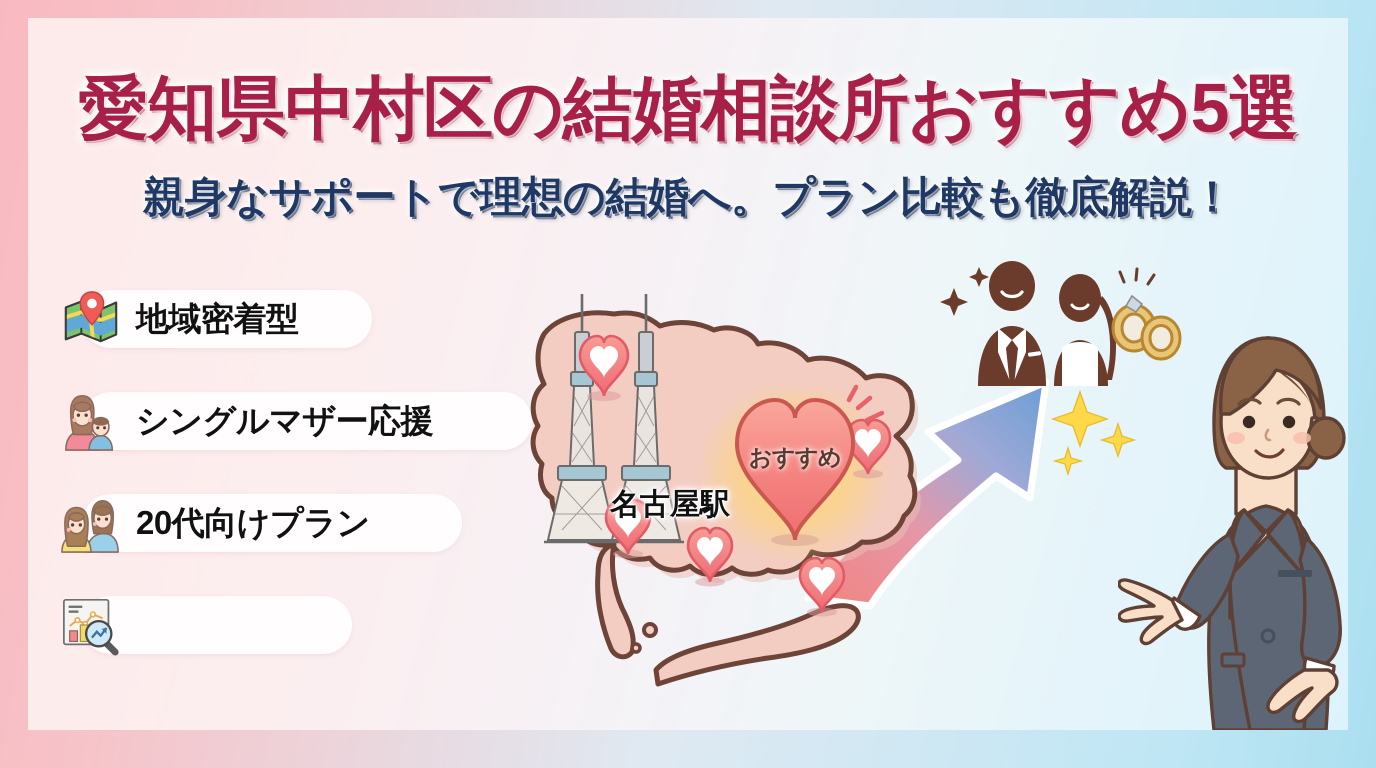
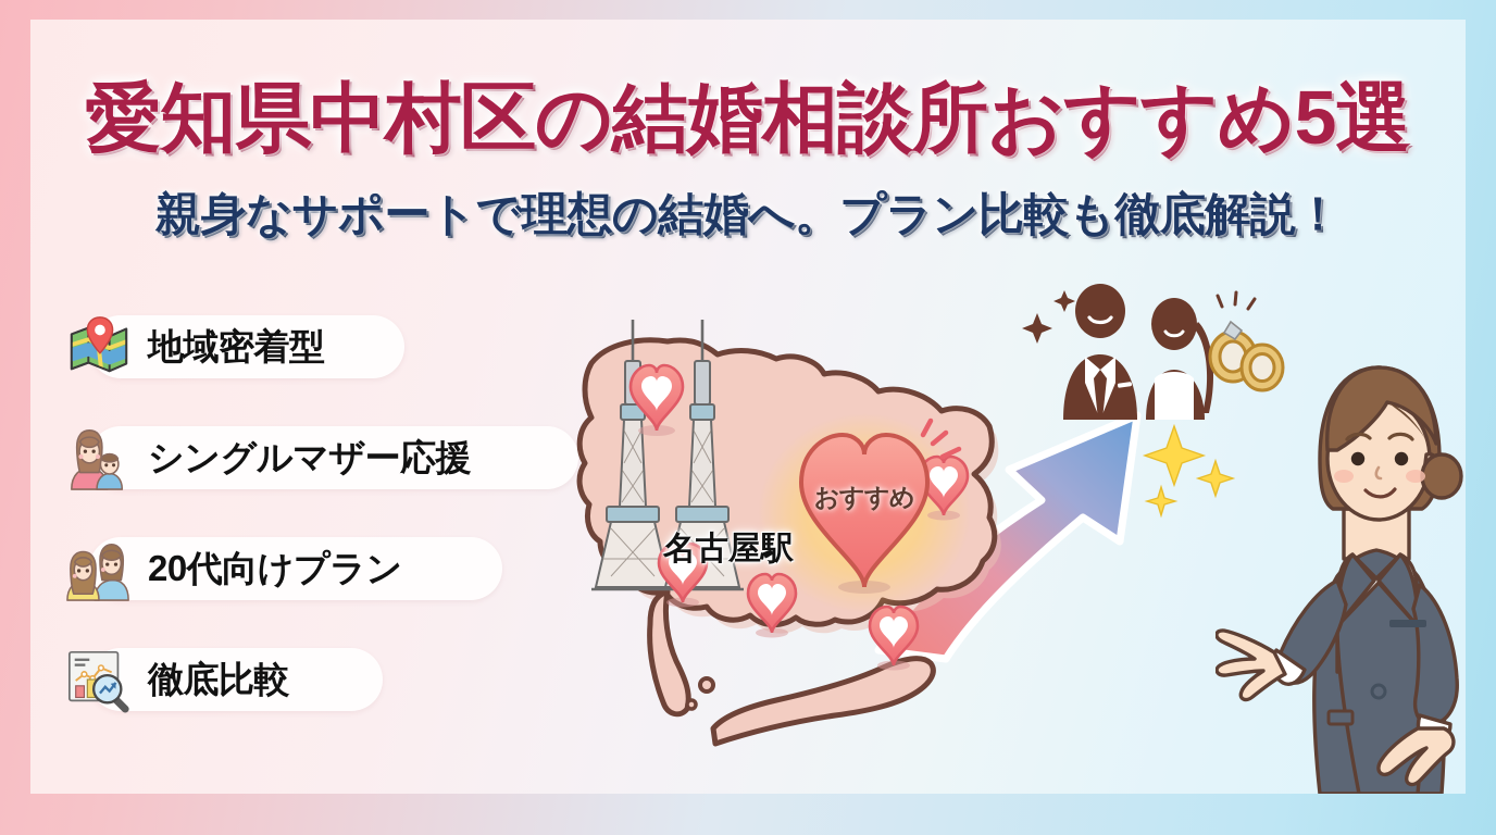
  愛知県中村区の結婚相談所おすすめ5選
  親身なサポートで理想の結婚へ。プラン比較も徹底解説！
  地域密着型
  シングルマザー応援
  20代向けプラン
+ 徹底比較
  おすすめ
  名古屋駅
